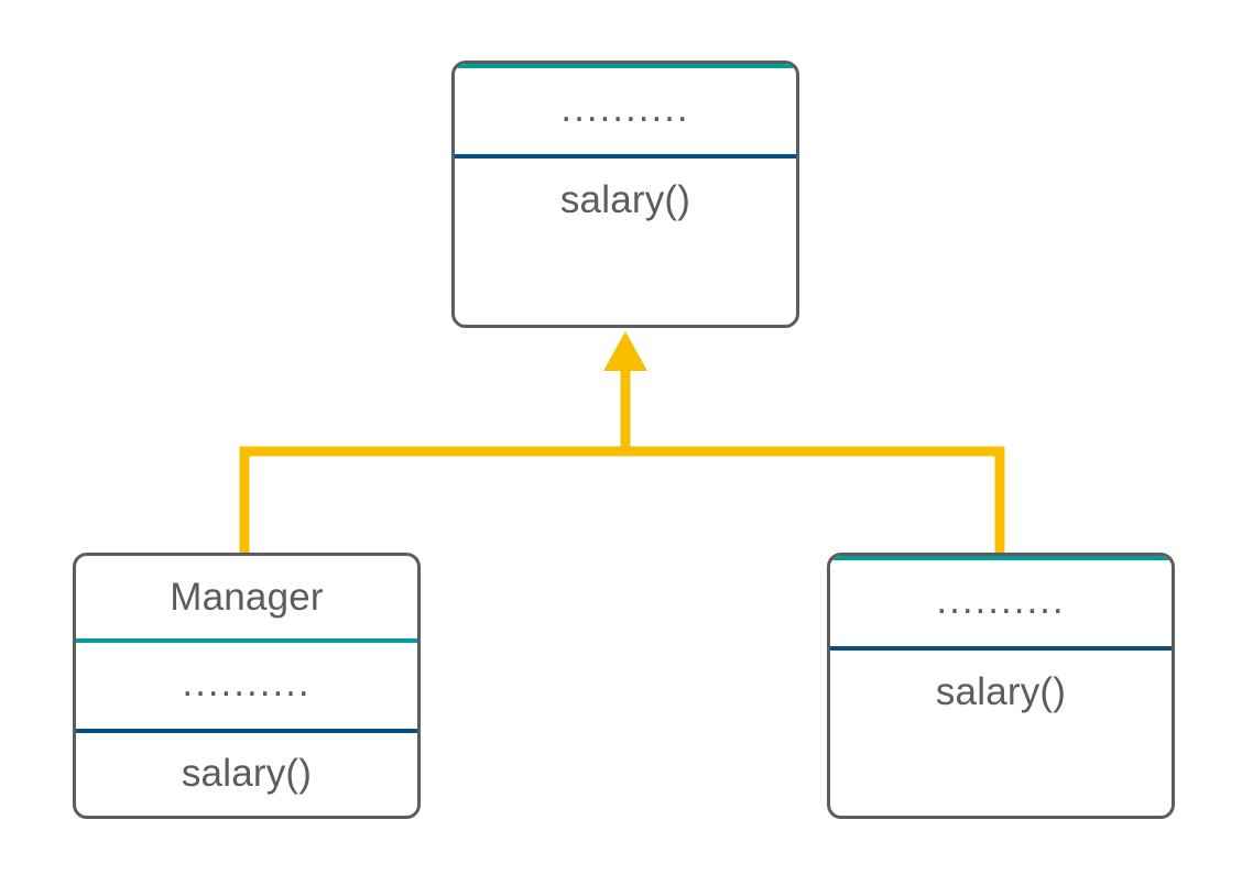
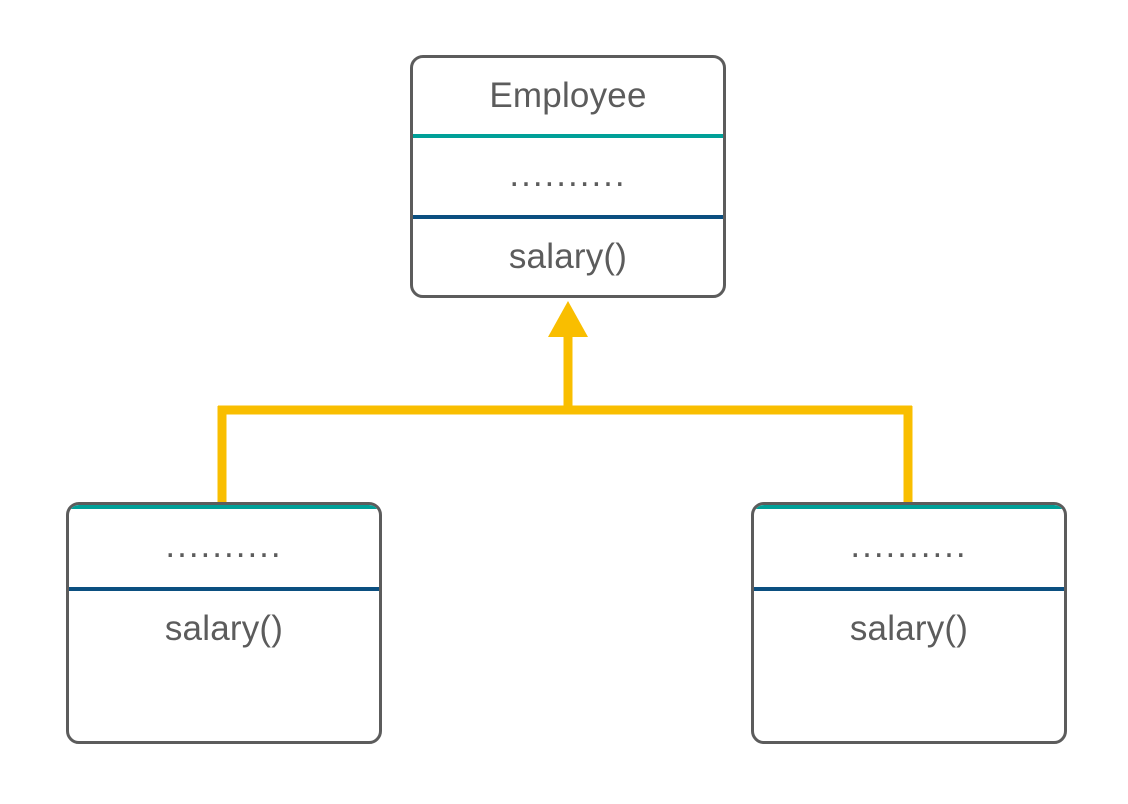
+ Employee
  ..........
  salary()
- Manager
  ..........
  salary()
  ..........
  salary()
